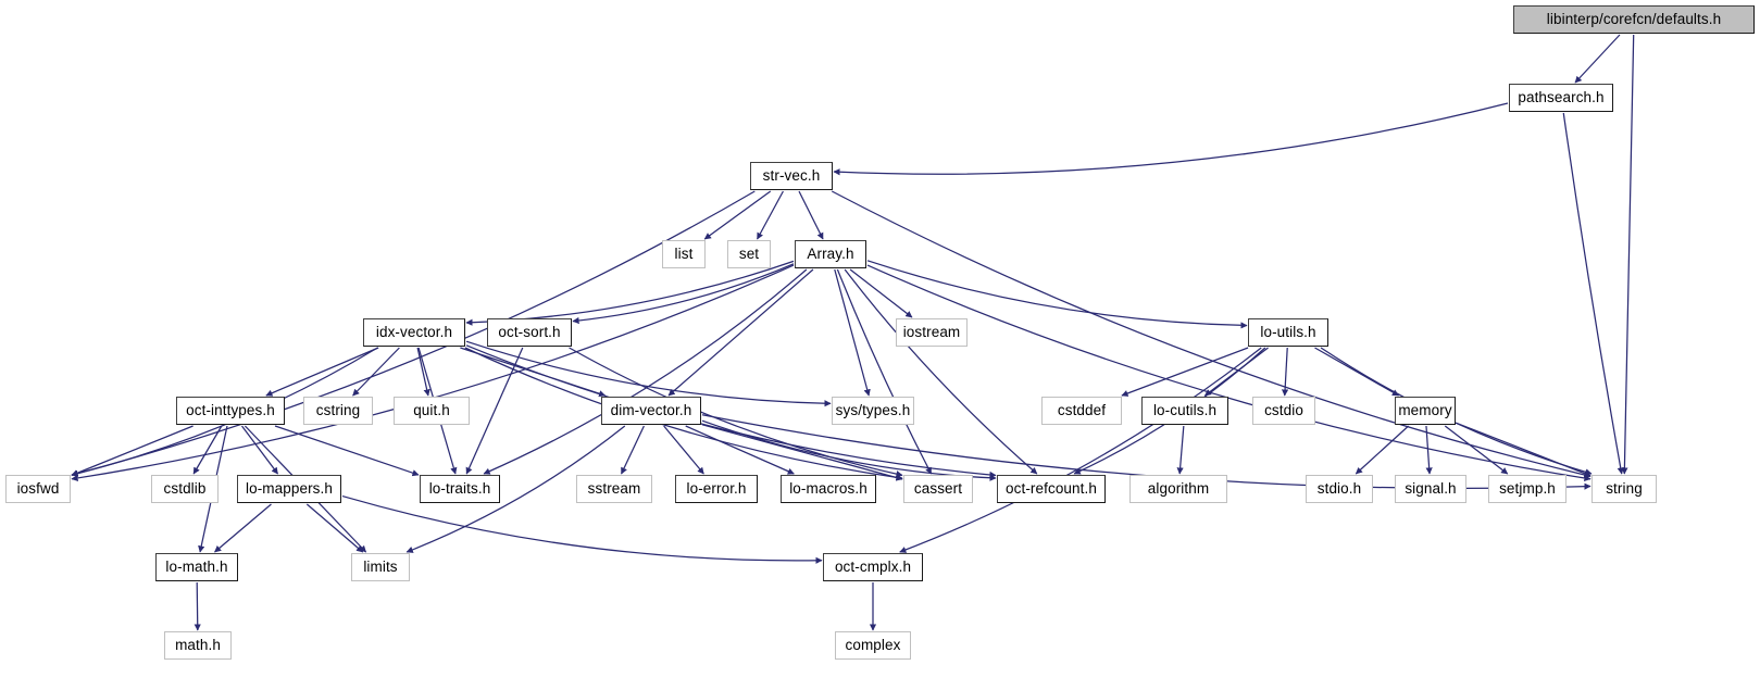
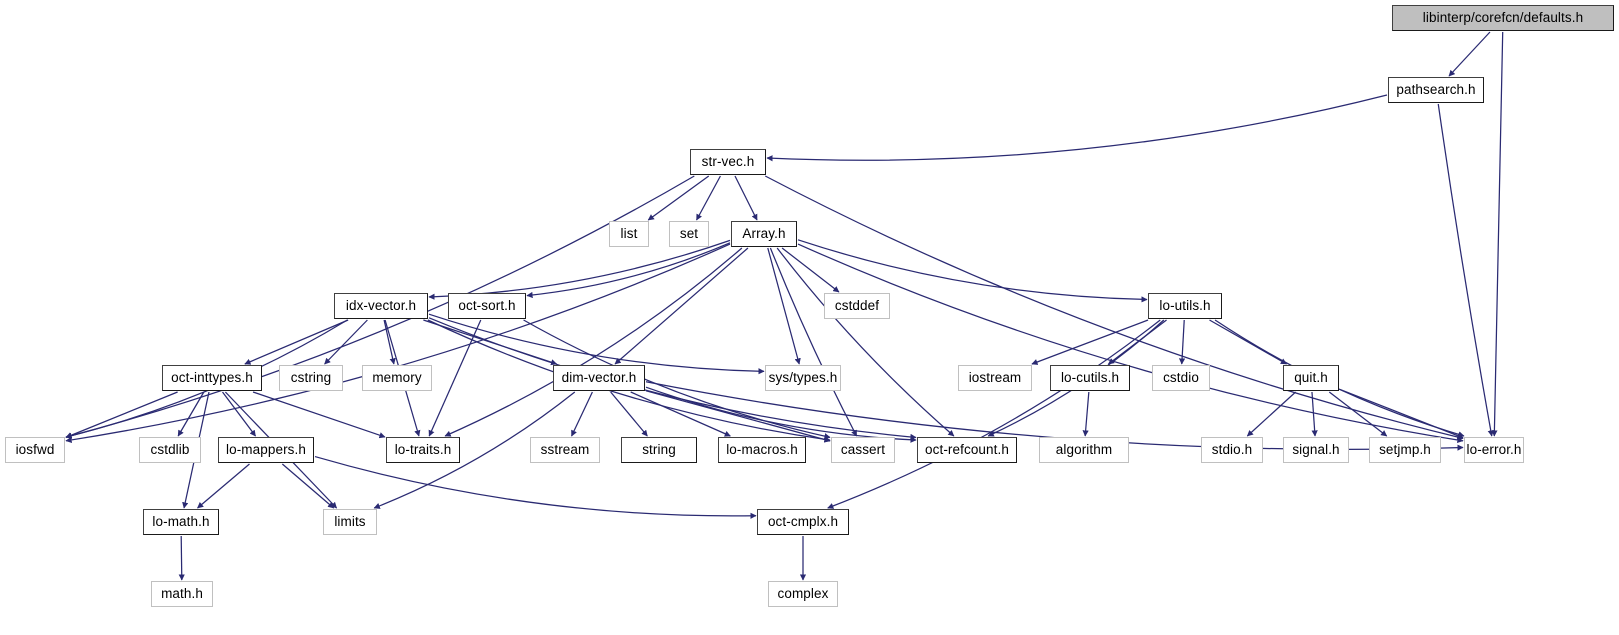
  libinterp/corefcn/defaults.h
  pathsearch.h
  str-vec.h
  list
  set
  Array.h
  idx-vector.h
  oct-sort.h
- iostream
+ cstddef
  lo-utils.h
  oct-inttypes.h
  cstring
- quit.h
+ memory
  dim-vector.h
  sys/types.h
- cstddef
+ iostream
  lo-cutils.h
  cstdio
- memory
+ quit.h
  iosfwd
  cstdlib
  lo-mappers.h
  lo-traits.h
  sstream
- lo-error.h
+ string
  lo-macros.h
  cassert
  oct-refcount.h
  algorithm
  stdio.h
  signal.h
  setjmp.h
- string
+ lo-error.h
  lo-math.h
  limits
  oct-cmplx.h
  math.h
  complex
